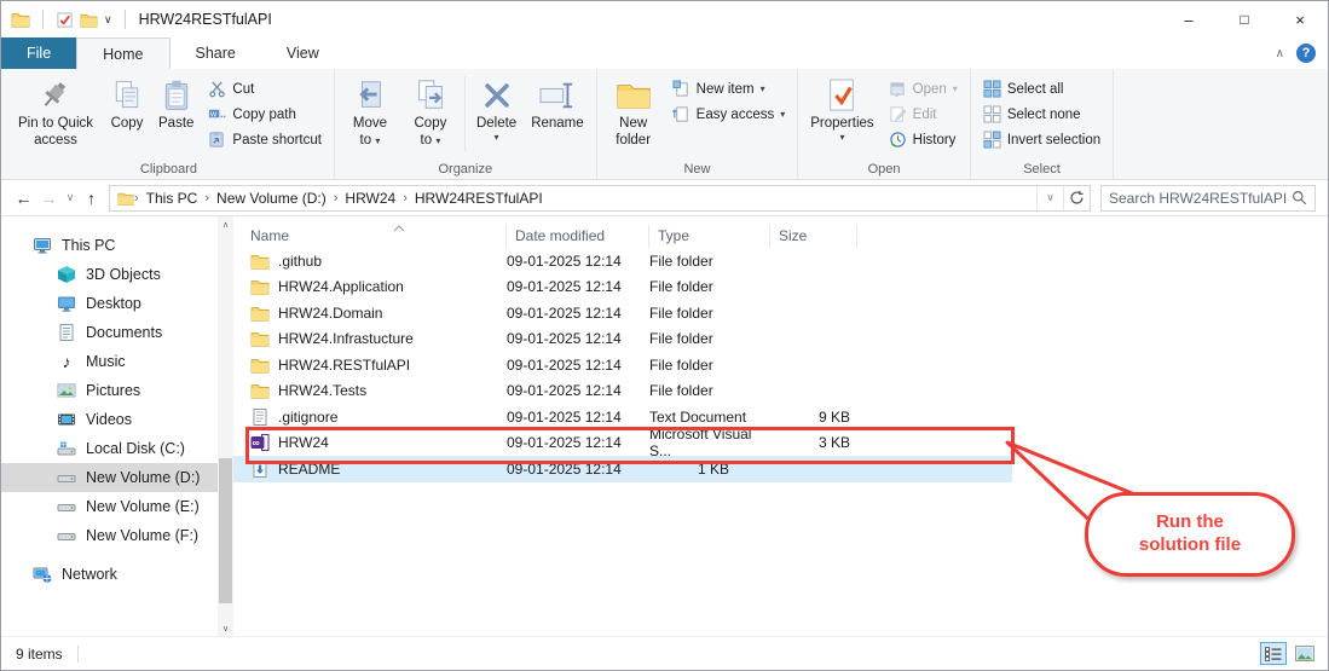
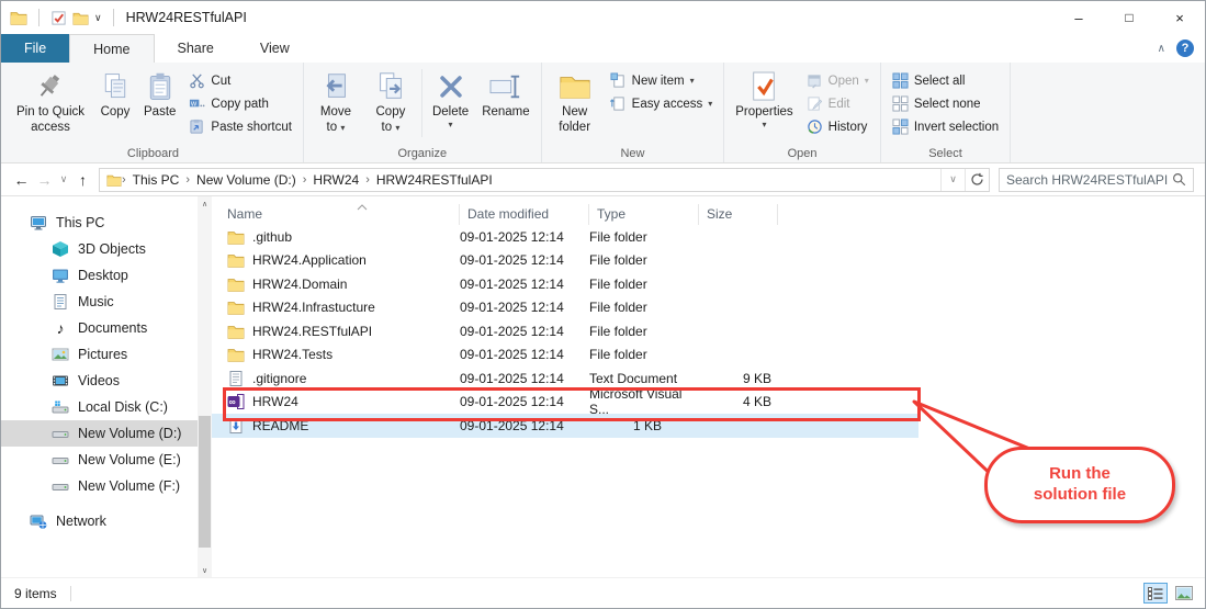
  ∨
  HRW24RESTfulAPI
  –
  □
  ×
  File
  Home
  Share
  View
  ∧
  ?
  Pin to Quick access
  Copy
  Paste
  Cut
  Copy path
  Paste shortcut
  Clipboard
  Move to ▾
  Copy to ▾
  Delete
  ▾
  Rename
  Organize
  New folder
  New item
  ▾
  Easy access
  ▾
  New
  Properties
  ▾
  Open
  ▾
  Edit
  History
  Open
  Select all
  Select none
  Invert selection
  Select
  ←
  →
  ∨
  ↑
  ›
  This PC
  ›
  New Volume (D:)
  ›
  HRW24
  ›
  HRW24RESTfulAPI
  ∨
  Search HRW24RESTfulAPI
  This PC
  3D Objects
  Desktop
- Documents
+ Music
  ♪
- Music
+ Documents
  Pictures
  Videos
  Local Disk (C:)
  New Volume (D:)
  New Volume (E:)
  New Volume (F:)
  Network
  Name
  Date modified
  Type
  Size
  .github
  09-01-2025 12:14
  File folder
  HRW24.Application
  09-01-2025 12:14
  File folder
  HRW24.Domain
  09-01-2025 12:14
  File folder
  HRW24.Infrastucture
  09-01-2025 12:14
  File folder
  HRW24.RESTfulAPI
  09-01-2025 12:14
  File folder
  HRW24.Tests
  09-01-2025 12:14
  File folder
  .gitignore
  09-01-2025 12:14
  Text Document
  9 KB
  ∞
  HRW24
  09-01-2025 12:14
  Microsoft Visual S...
- 3 KB
+ 4 KB
  README
  09-01-2025 12:14
  1 KB
  Run the
  solution file
  9 items
